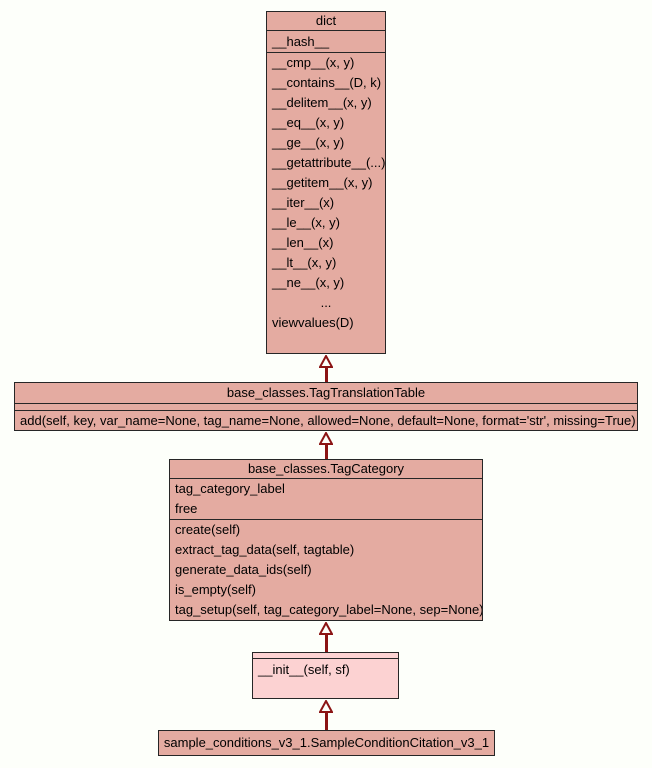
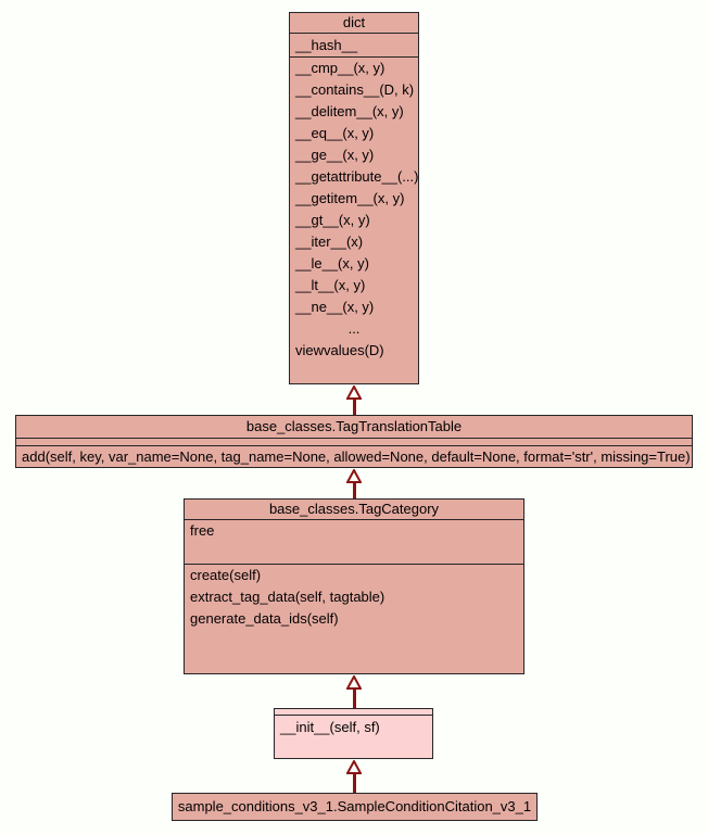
  dict
  __hash__
  __cmp__(x, y)
  __contains__(D, k)
  __delitem__(x, y)
  __eq__(x, y)
  __ge__(x, y)
  __getattribute__(...)
  __getitem__(x, y)
+ __gt__(x, y)
  __iter__(x)
  __le__(x, y)
- __len__(x)
  __lt__(x, y)
  __ne__(x, y)
  ...
  viewvalues(D)
  base_classes.TagTranslationTable
  add(self, key, var_name=None, tag_name=None, allowed=None, default=None, format='str', missing=True)
  base_classes.TagCategory
- tag_category_label
  free
  create(self)
  extract_tag_data(self, tagtable)
  generate_data_ids(self)
- is_empty(self)
- tag_setup(self, tag_category_label=None, sep=None)
  __init__(self, sf)
  sample_conditions_v3_1.SampleConditionCitation_v3_1
